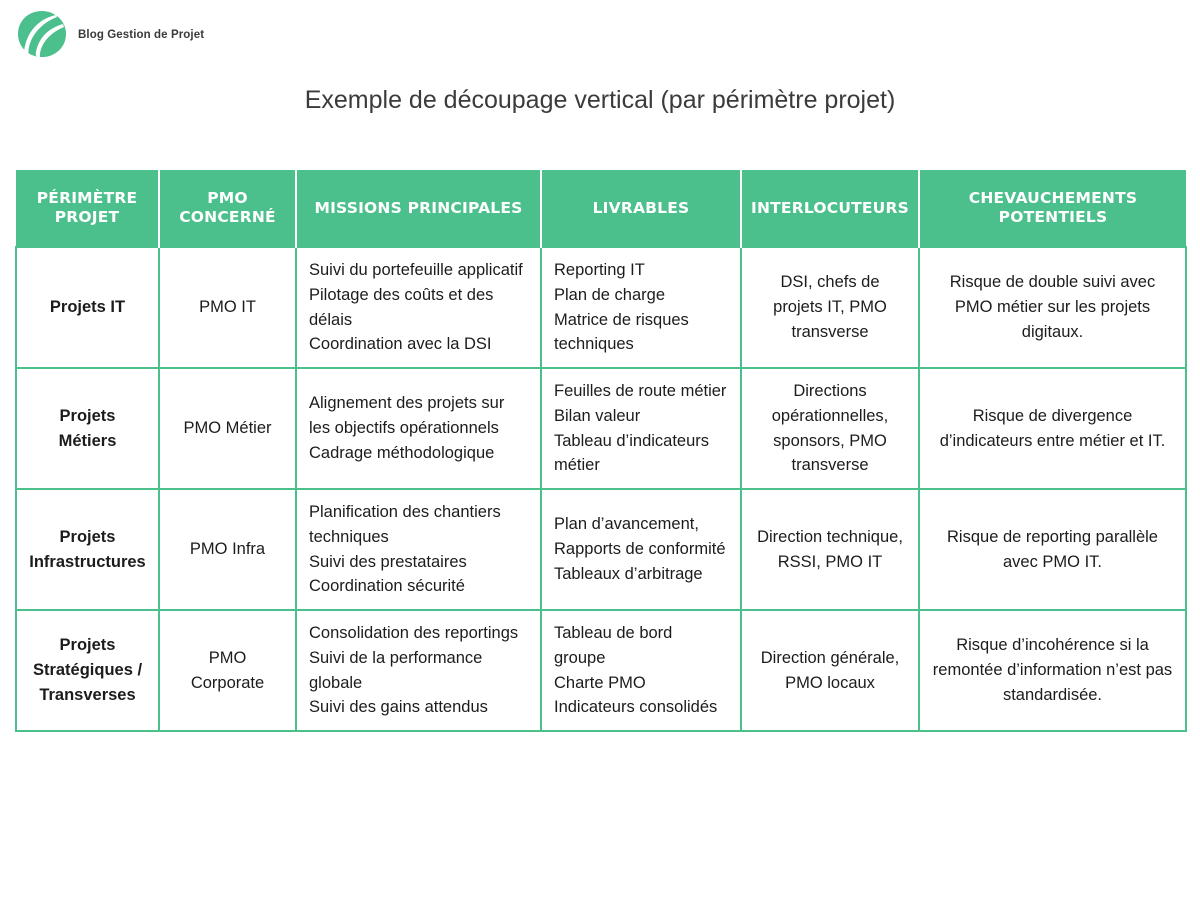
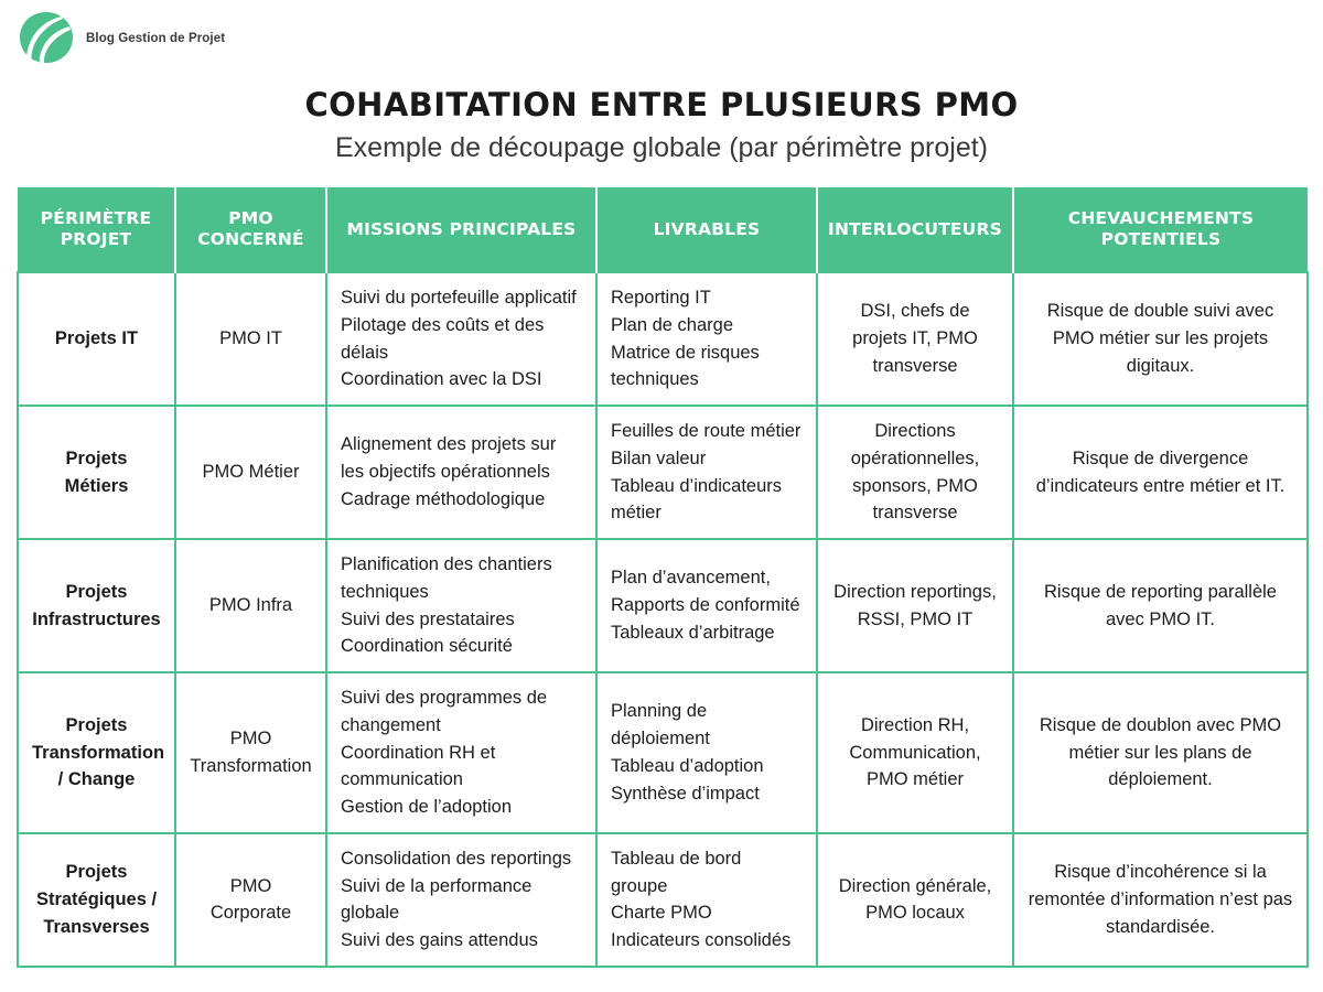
  Blog Gestion de Projet
+ COHABITATION ENTRE PLUSIEURS PMO
- Exemple de découpage vertical (par périmètre projet)
+ Exemple de découpage globale (par périmètre projet)
  PÉRIMÈTRE PROJET	PMO CONCERNÉ	MISSIONS PRINCIPALES	LIVRABLES	INTERLOCUTEURS	CHEVAUCHEMENTS POTENTIELS
  Projets IT	PMO IT	Suivi du portefeuille applicatif Pilotage des coûts et des délais Coordination avec la DSI	Reporting IT Plan de charge Matrice de risques techniques	DSI, chefs de projets IT, PMO transverse	Risque de double suivi avec PMO métier sur les projets digitaux.
  Projets Métiers	PMO Métier	Alignement des projets sur les objectifs opérationnels Cadrage méthodologique	Feuilles de route métier Bilan valeur Tableau d’indicateurs métier	Directions opérationnelles, sponsors, PMO transverse	Risque de divergence d’indicateurs entre métier et IT.
- Projets Infrastructures	PMO Infra	Planification des chantiers techniques Suivi des prestataires Coordination sécurité	Plan d’avancement, Rapports de conformité Tableaux d’arbitrage	Direction technique, RSSI, PMO IT	Risque de reporting parallèle avec PMO IT.
+ Projets Infrastructures	PMO Infra	Planification des chantiers techniques Suivi des prestataires Coordination sécurité	Plan d’avancement, Rapports de conformité Tableaux d’arbitrage	Direction reportings, RSSI, PMO IT	Risque de reporting parallèle avec PMO IT.
+ Projets Transformation / Change	PMO Transformation	Suivi des programmes de changement Coordination RH et communication Gestion de l’adoption	Planning de déploiement Tableau d’adoption Synthèse d’impact	Direction RH, Communication, PMO métier	Risque de doublon avec PMO métier sur les plans de déploiement.
  Projets Stratégiques / Transverses	PMO Corporate	Consolidation des reportings Suivi de la performance globale Suivi des gains attendus	Tableau de bord groupe Charte PMO Indicateurs consolidés	Direction générale, PMO locaux	Risque d’incohérence si la remontée d’information n’est pas standardisée.
